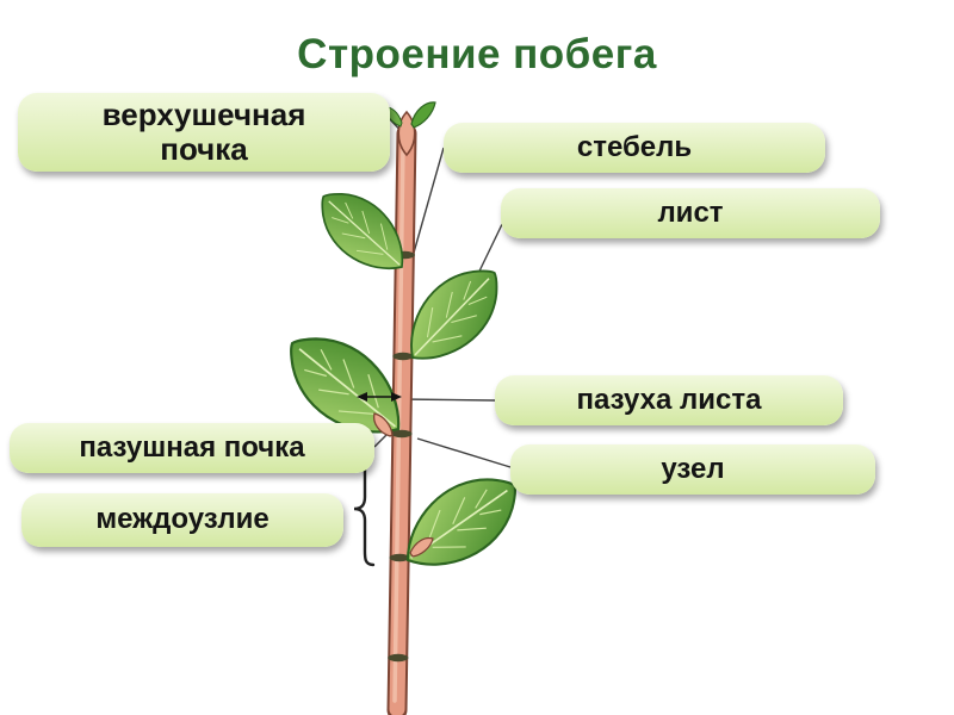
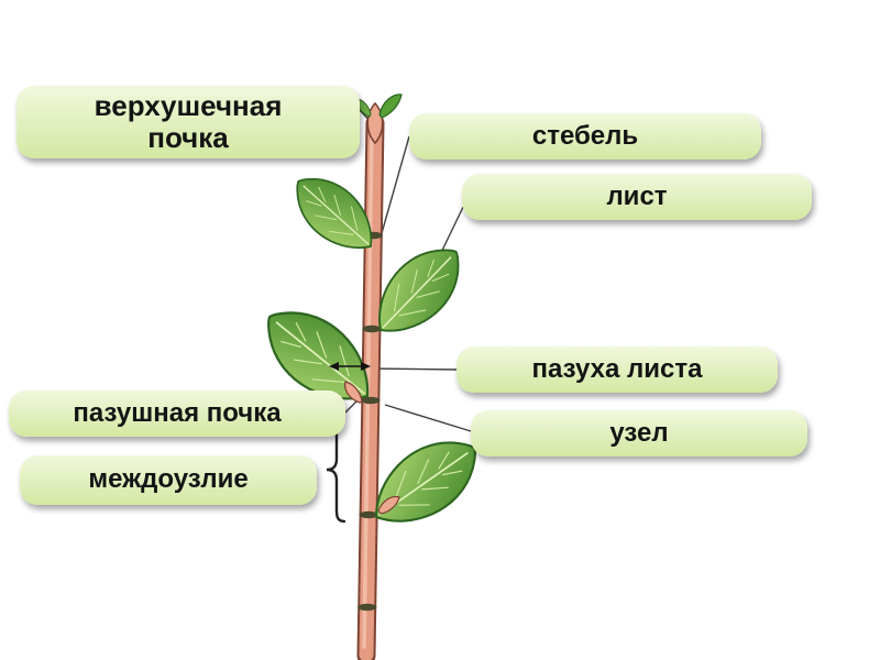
- Строение побега
  верхушечная почка
  стебель
  лист
  пазуха листа
  узел
  пазушная почка
  междоузлие
